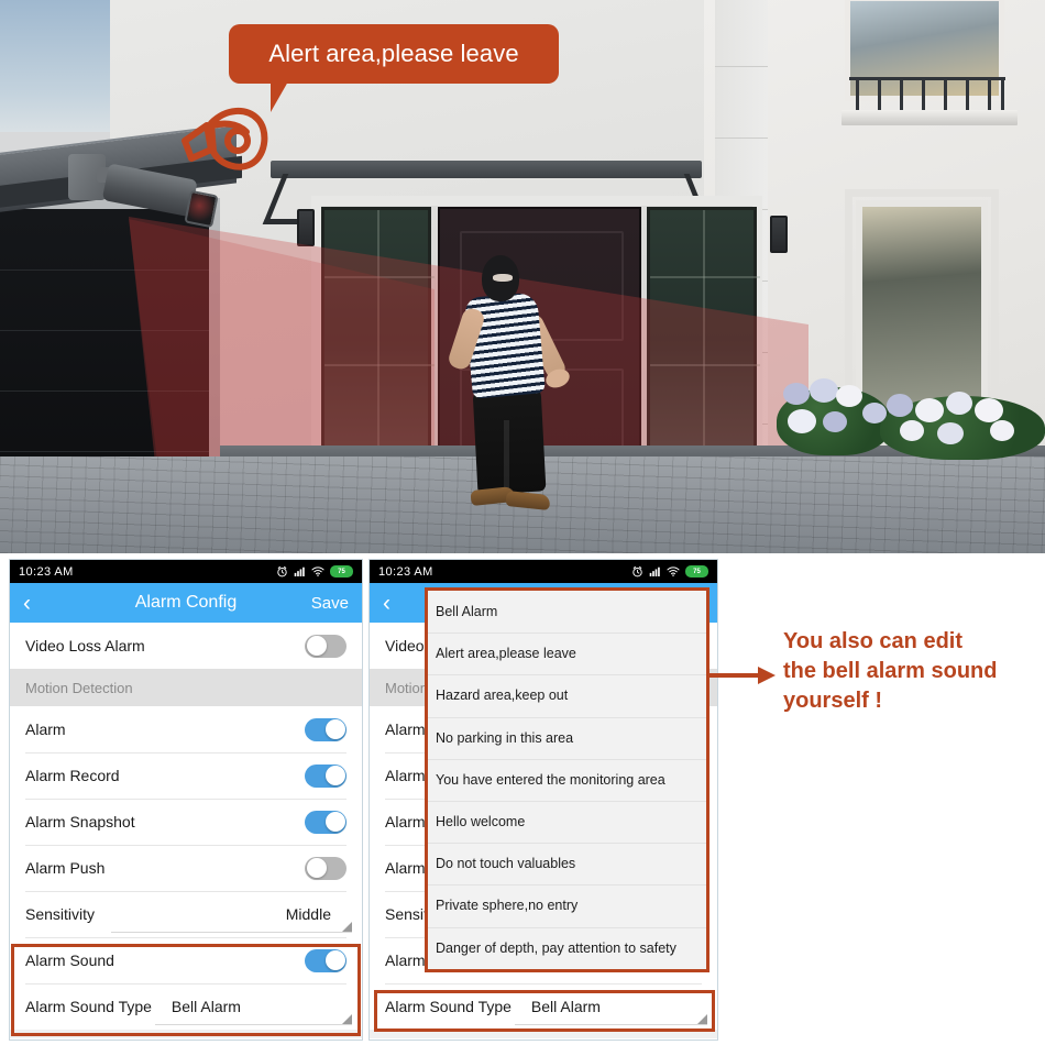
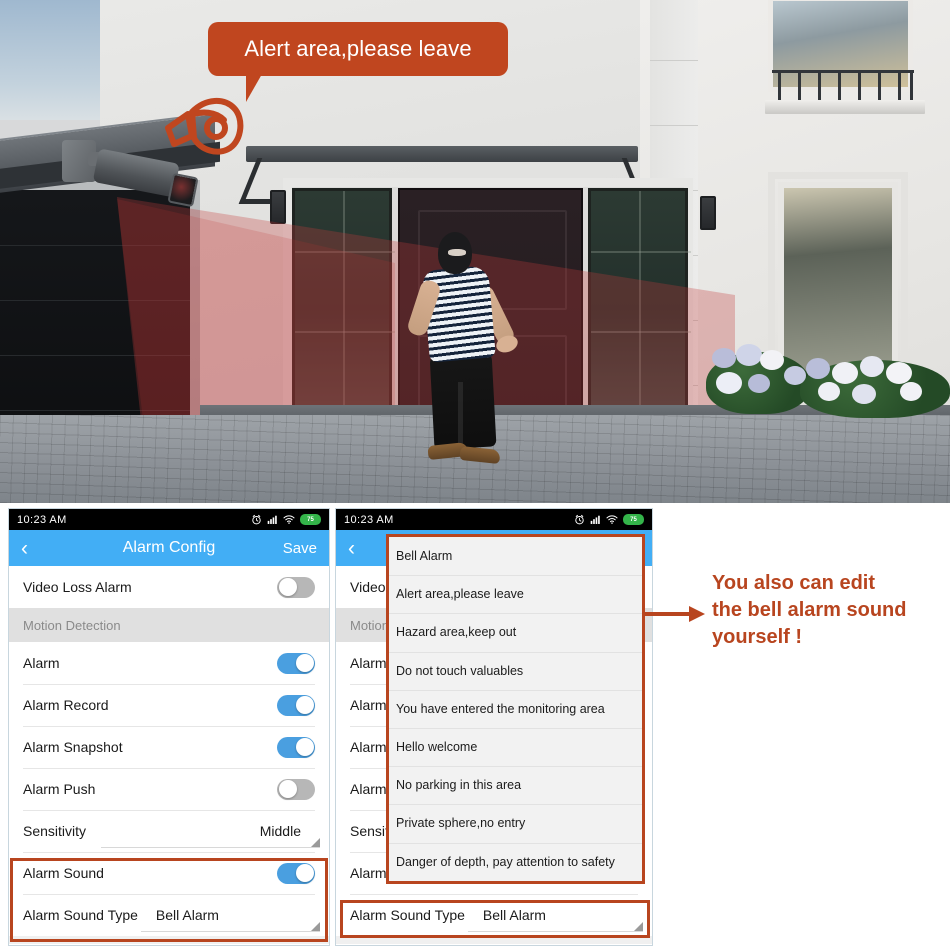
  Alert area,please leave
  10:23 AM
  ‹
  Alarm Config
  Save
  Video Loss Alarm
  Motion Detection
  Alarm
  Alarm Record
  Alarm Snapshot
  Alarm Push
  Sensitivity
  Middle
  Alarm Sound
  Alarm Sound Type
  Bell Alarm
  10:23 AM
  ‹
  Video
  Motion
  Alarm
  Alarm
  Alarm
  Alarm
  Sensit
  Alarm
  Alarm Sound Type
  Bell Alarm
  Bell Alarm
  Alert area,please leave
  Hazard area,keep out
- No parking in this area
+ Do not touch valuables
  You have entered the monitoring area
  Hello welcome
- Do not touch valuables
+ No parking in this area
  Private sphere,no entry
  Danger of depth, pay attention to safety
  You also can edit
  the bell alarm sound
  yourself !
